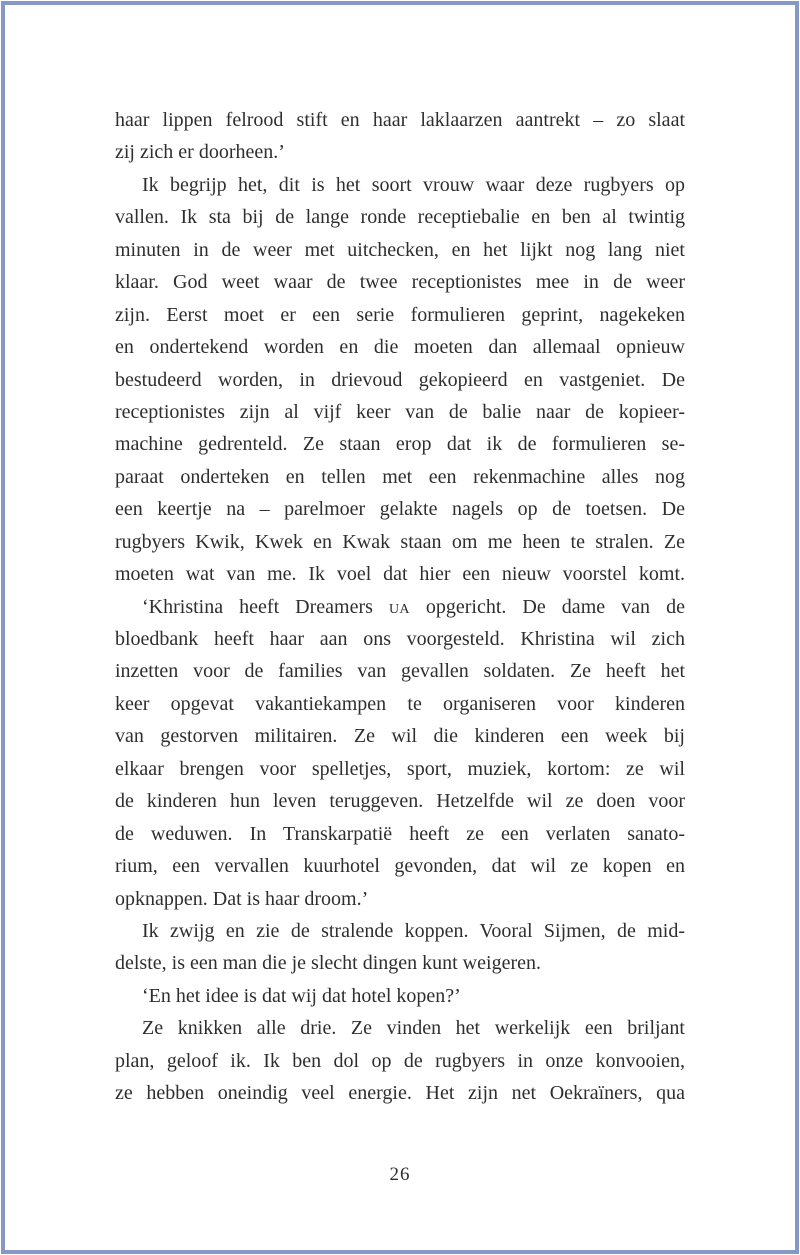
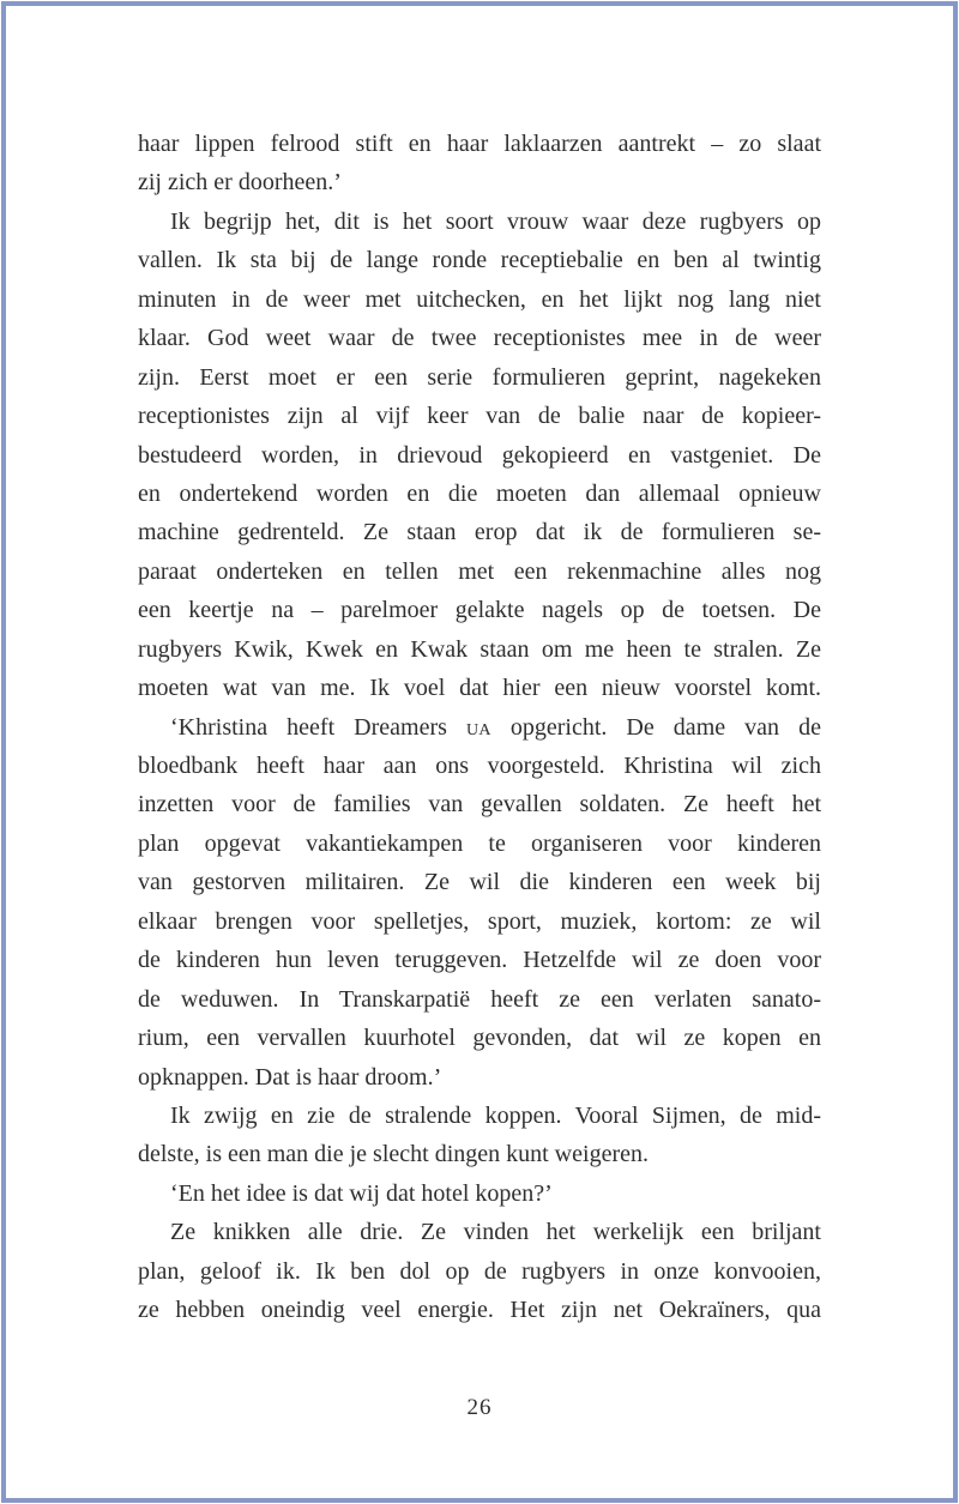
  haar lippen felrood stift en haar laklaarzen aantrekt – zo slaat
  zij zich er doorheen.’
  Ik begrijp het, dit is het soort vrouw waar deze rugbyers op
  vallen. Ik sta bij de lange ronde receptiebalie en ben al twintig
  minuten in de weer met uitchecken, en het lijkt nog lang niet
  klaar. God weet waar de twee receptionistes mee in de weer
  zijn. Eerst moet er een serie formulieren geprint, nagekeken
- en ondertekend worden en die moeten dan allemaal opnieuw
+ receptionistes zijn al vijf keer van de balie naar de kopieer-
  bestudeerd worden, in drievoud gekopieerd en vastgeniet. De
- receptionistes zijn al vijf keer van de balie naar de kopieer-
+ en ondertekend worden en die moeten dan allemaal opnieuw
  machine gedrenteld. Ze staan erop dat ik de formulieren se-
  paraat onderteken en tellen met een rekenmachine alles nog
  een keertje na – parelmoer gelakte nagels op de toetsen. De
  rugbyers Kwik, Kwek en Kwak staan om me heen te stralen. Ze
  moeten wat van me. Ik voel dat hier een nieuw voorstel komt.
  ‘Khristina heeft Dreamers ua opgericht. De dame van de
  bloedbank heeft haar aan ons voorgesteld. Khristina wil zich
  inzetten voor de families van gevallen soldaten. Ze heeft het
- keer opgevat vakantiekampen te organiseren voor kinderen
+ plan opgevat vakantiekampen te organiseren voor kinderen
  van gestorven militairen. Ze wil die kinderen een week bij
  elkaar brengen voor spelletjes, sport, muziek, kortom: ze wil
  de kinderen hun leven teruggeven. Hetzelfde wil ze doen voor
  de weduwen. In Transkarpatië heeft ze een verlaten sanato-
  rium, een vervallen kuurhotel gevonden, dat wil ze kopen en
  opknappen. Dat is haar droom.’
  Ik zwijg en zie de stralende koppen. Vooral Sijmen, de mid-
  delste, is een man die je slecht dingen kunt weigeren.
  ‘En het idee is dat wij dat hotel kopen?’
  Ze knikken alle drie. Ze vinden het werkelijk een briljant
  plan, geloof ik. Ik ben dol op de rugbyers in onze konvooien,
  ze hebben oneindig veel energie. Het zijn net Oekraïners, qua
  26
